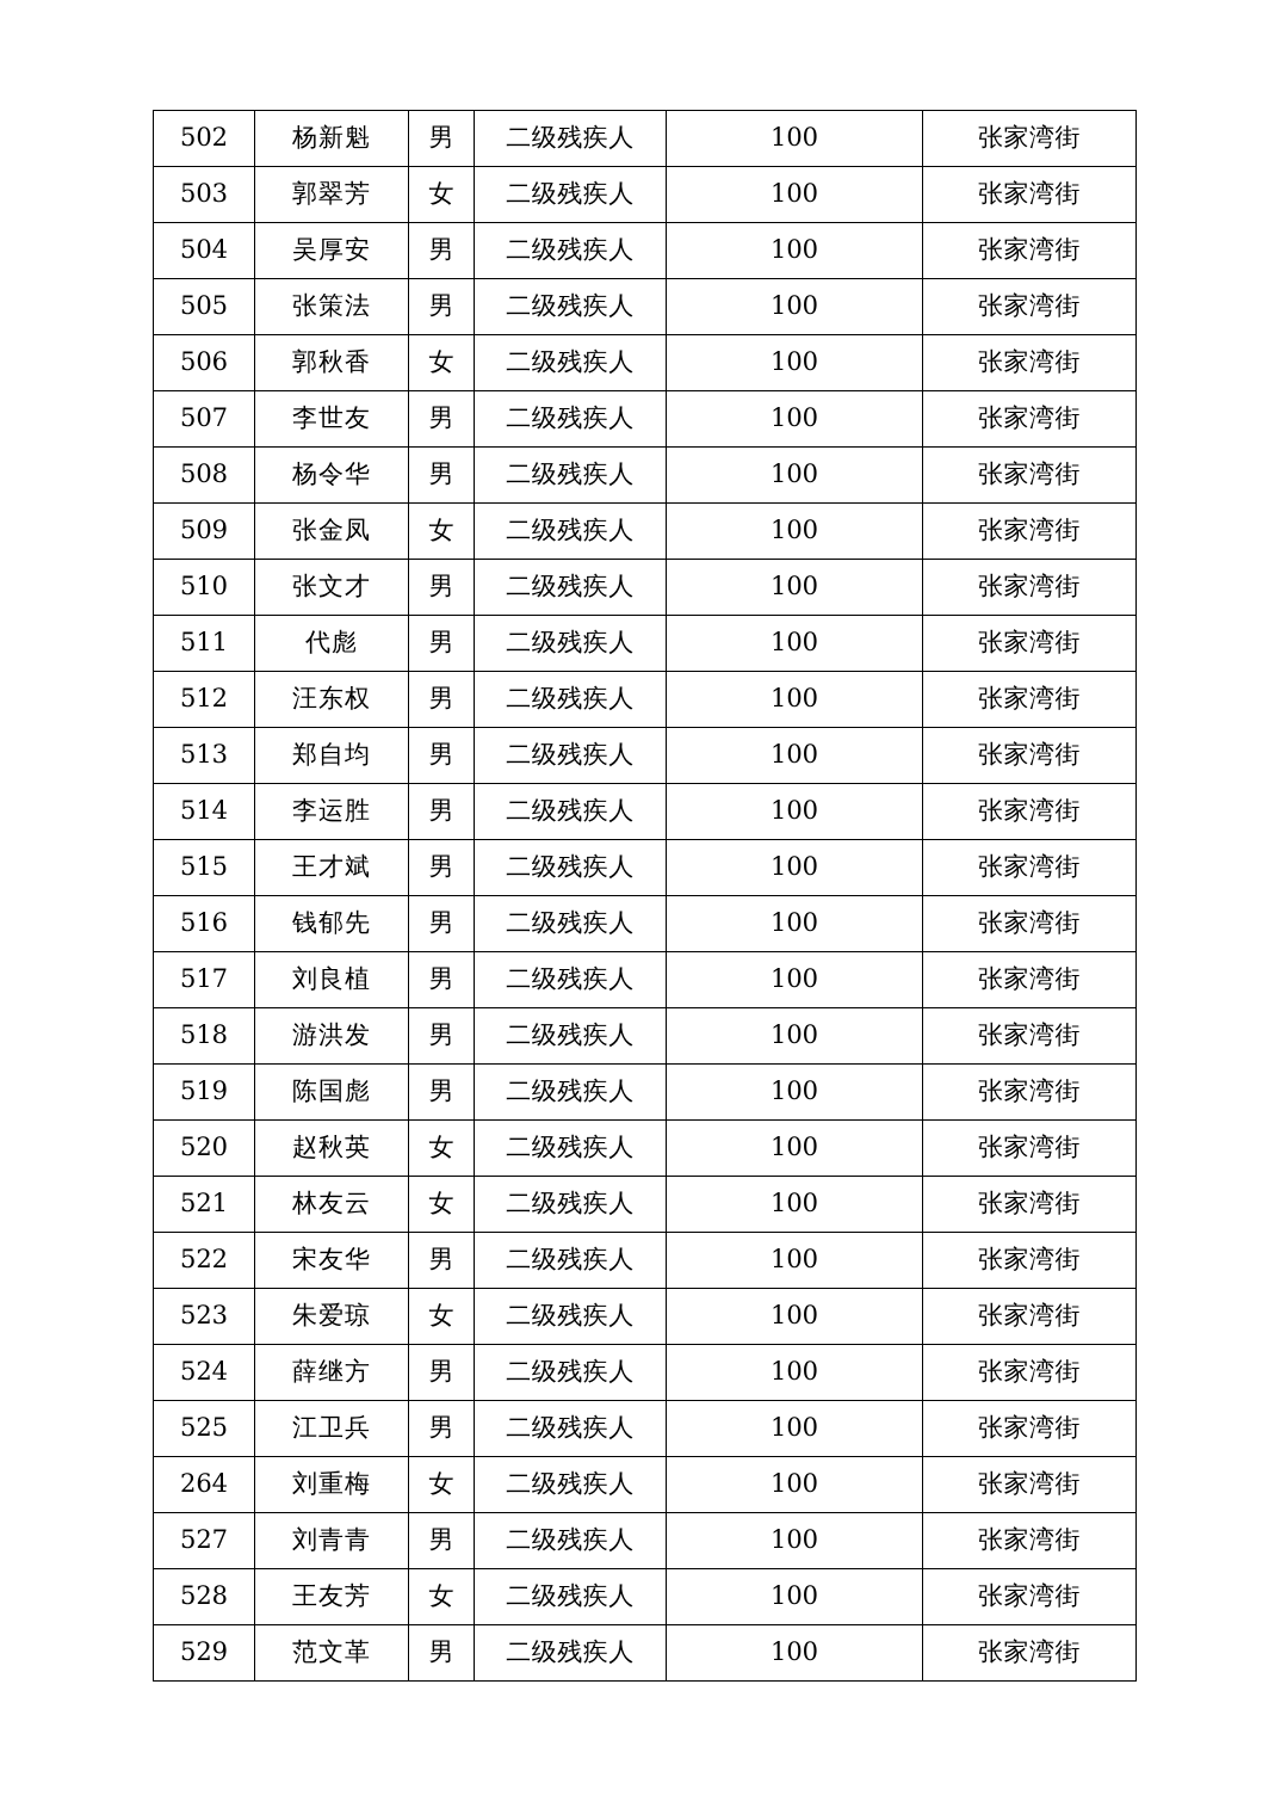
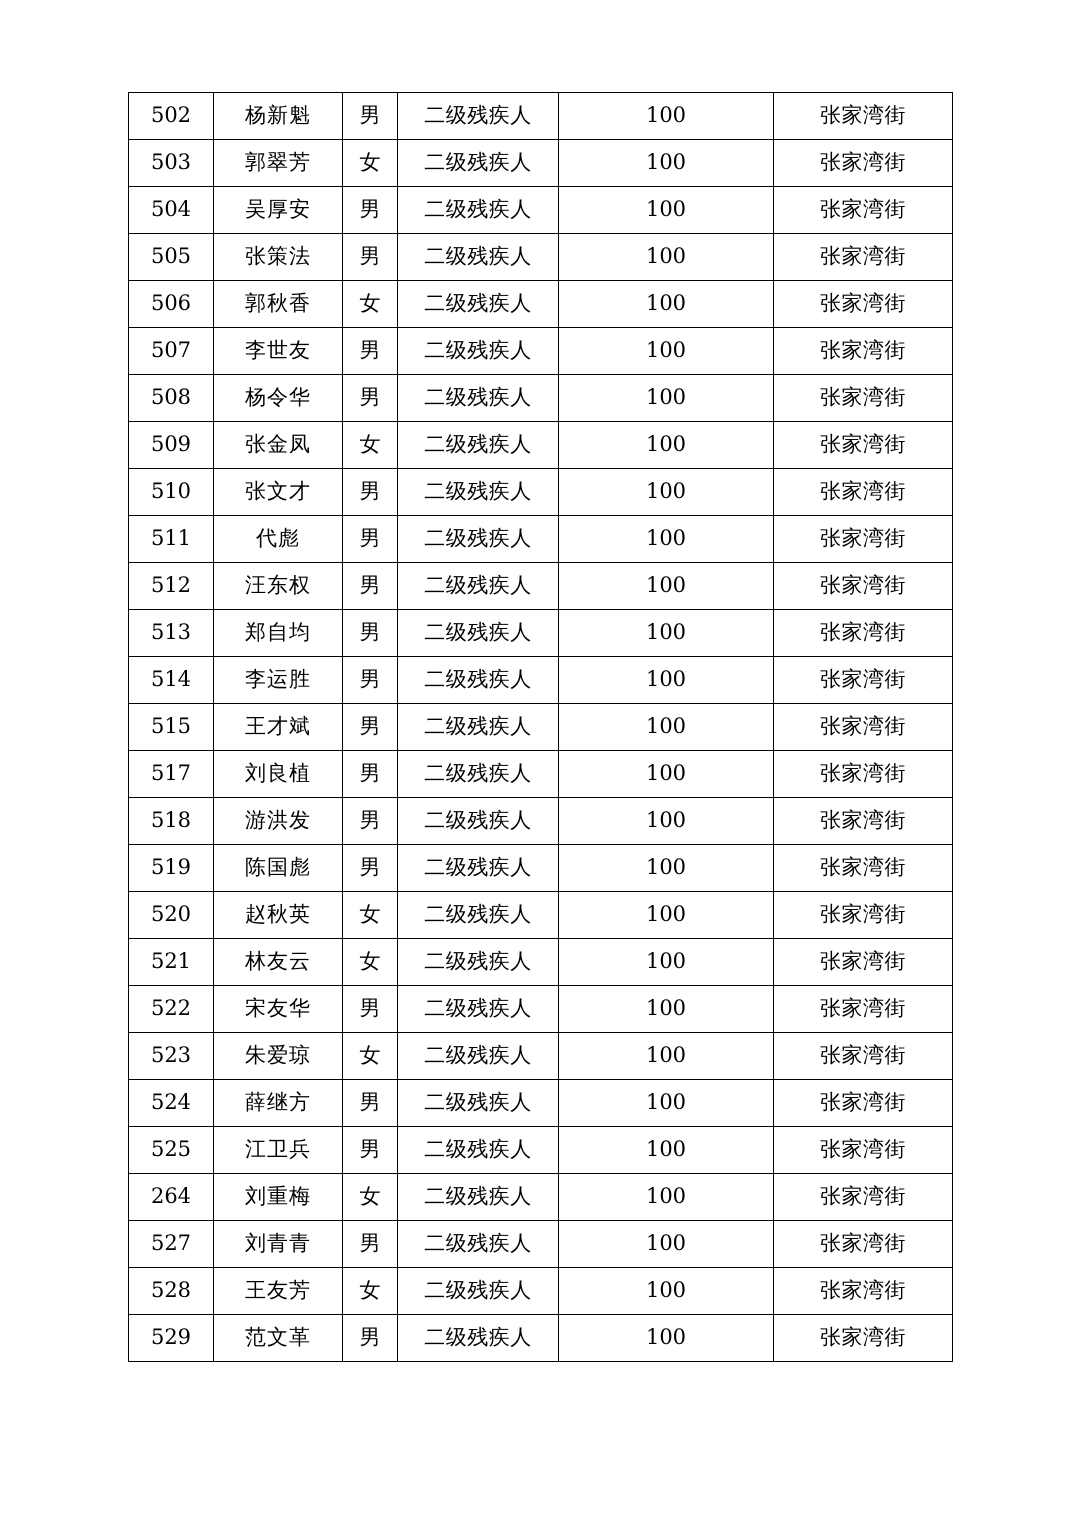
  502	杨新魁	男	二级残疾人	100	张家湾街
  503	郭翠芳	女	二级残疾人	100	张家湾街
  504	吴厚安	男	二级残疾人	100	张家湾街
  505	张策法	男	二级残疾人	100	张家湾街
  506	郭秋香	女	二级残疾人	100	张家湾街
  507	李世友	男	二级残疾人	100	张家湾街
  508	杨令华	男	二级残疾人	100	张家湾街
  509	张金凤	女	二级残疾人	100	张家湾街
  510	张文才	男	二级残疾人	100	张家湾街
  511	代彪	男	二级残疾人	100	张家湾街
  512	汪东权	男	二级残疾人	100	张家湾街
  513	郑自均	男	二级残疾人	100	张家湾街
  514	李运胜	男	二级残疾人	100	张家湾街
  515	王才斌	男	二级残疾人	100	张家湾街
- 516	钱郁先	男	二级残疾人	100	张家湾街
  517	刘良植	男	二级残疾人	100	张家湾街
  518	游洪发	男	二级残疾人	100	张家湾街
  519	陈国彪	男	二级残疾人	100	张家湾街
  520	赵秋英	女	二级残疾人	100	张家湾街
  521	林友云	女	二级残疾人	100	张家湾街
  522	宋友华	男	二级残疾人	100	张家湾街
  523	朱爱琼	女	二级残疾人	100	张家湾街
  524	薛继方	男	二级残疾人	100	张家湾街
  525	江卫兵	男	二级残疾人	100	张家湾街
  264	刘重梅	女	二级残疾人	100	张家湾街
  527	刘青青	男	二级残疾人	100	张家湾街
  528	王友芳	女	二级残疾人	100	张家湾街
  529	范文革	男	二级残疾人	100	张家湾街
